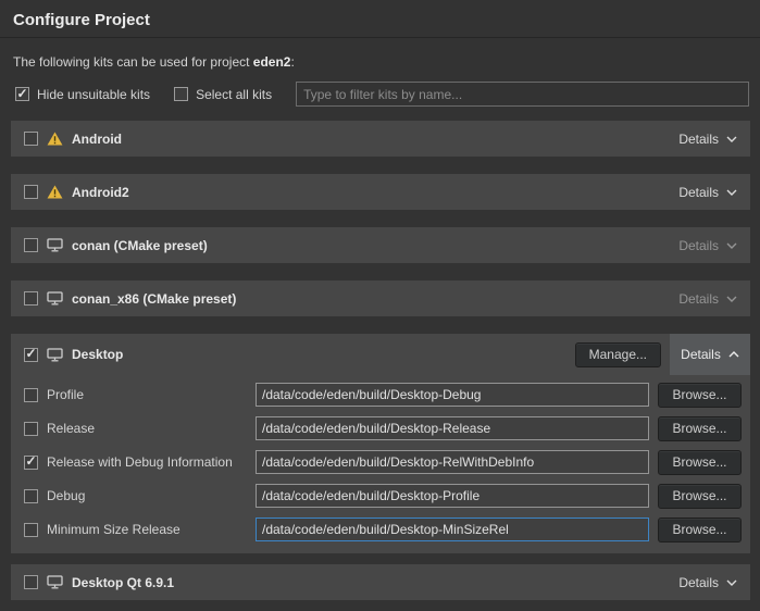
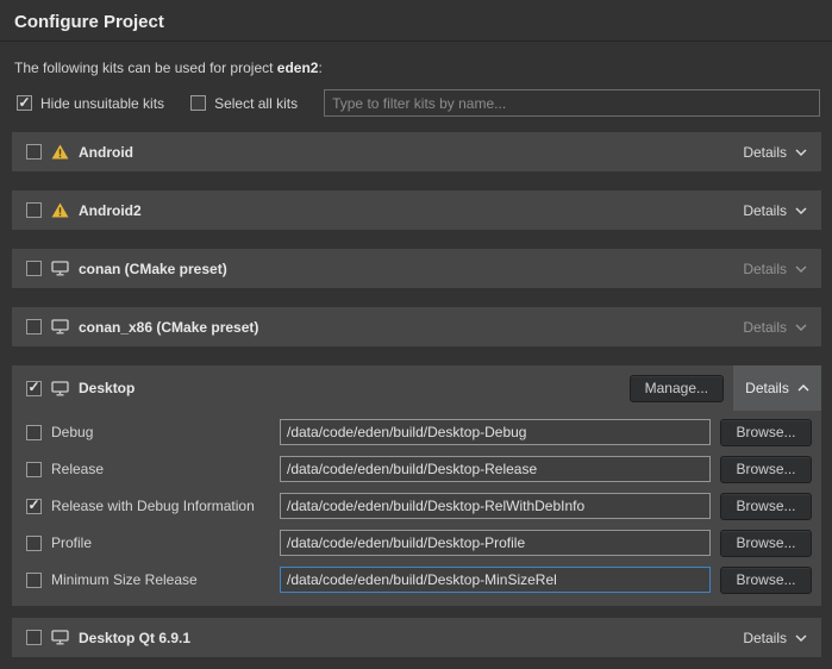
  Configure Project
  The following kits can be used for project eden2:
  Hide unsuitable kits
  Select all kits
  Type to filter kits by name...
  Android
  Details
  Android2
  Details
  conan (CMake preset)
  Details
  conan_x86 (CMake preset)
  Details
  Desktop
  Manage...
  Details
- Profile
+ Debug
  /data/code/eden/build/Desktop-Debug
  Browse...
  Release
  /data/code/eden/build/Desktop-Release
  Browse...
  Release with Debug Information
  /data/code/eden/build/Desktop-RelWithDebInfo
  Browse...
- Debug
+ Profile
  /data/code/eden/build/Desktop-Profile
  Browse...
  Minimum Size Release
  /data/code/eden/build/Desktop-MinSizeRel
  Browse...
  Desktop Qt 6.9.1
  Details
